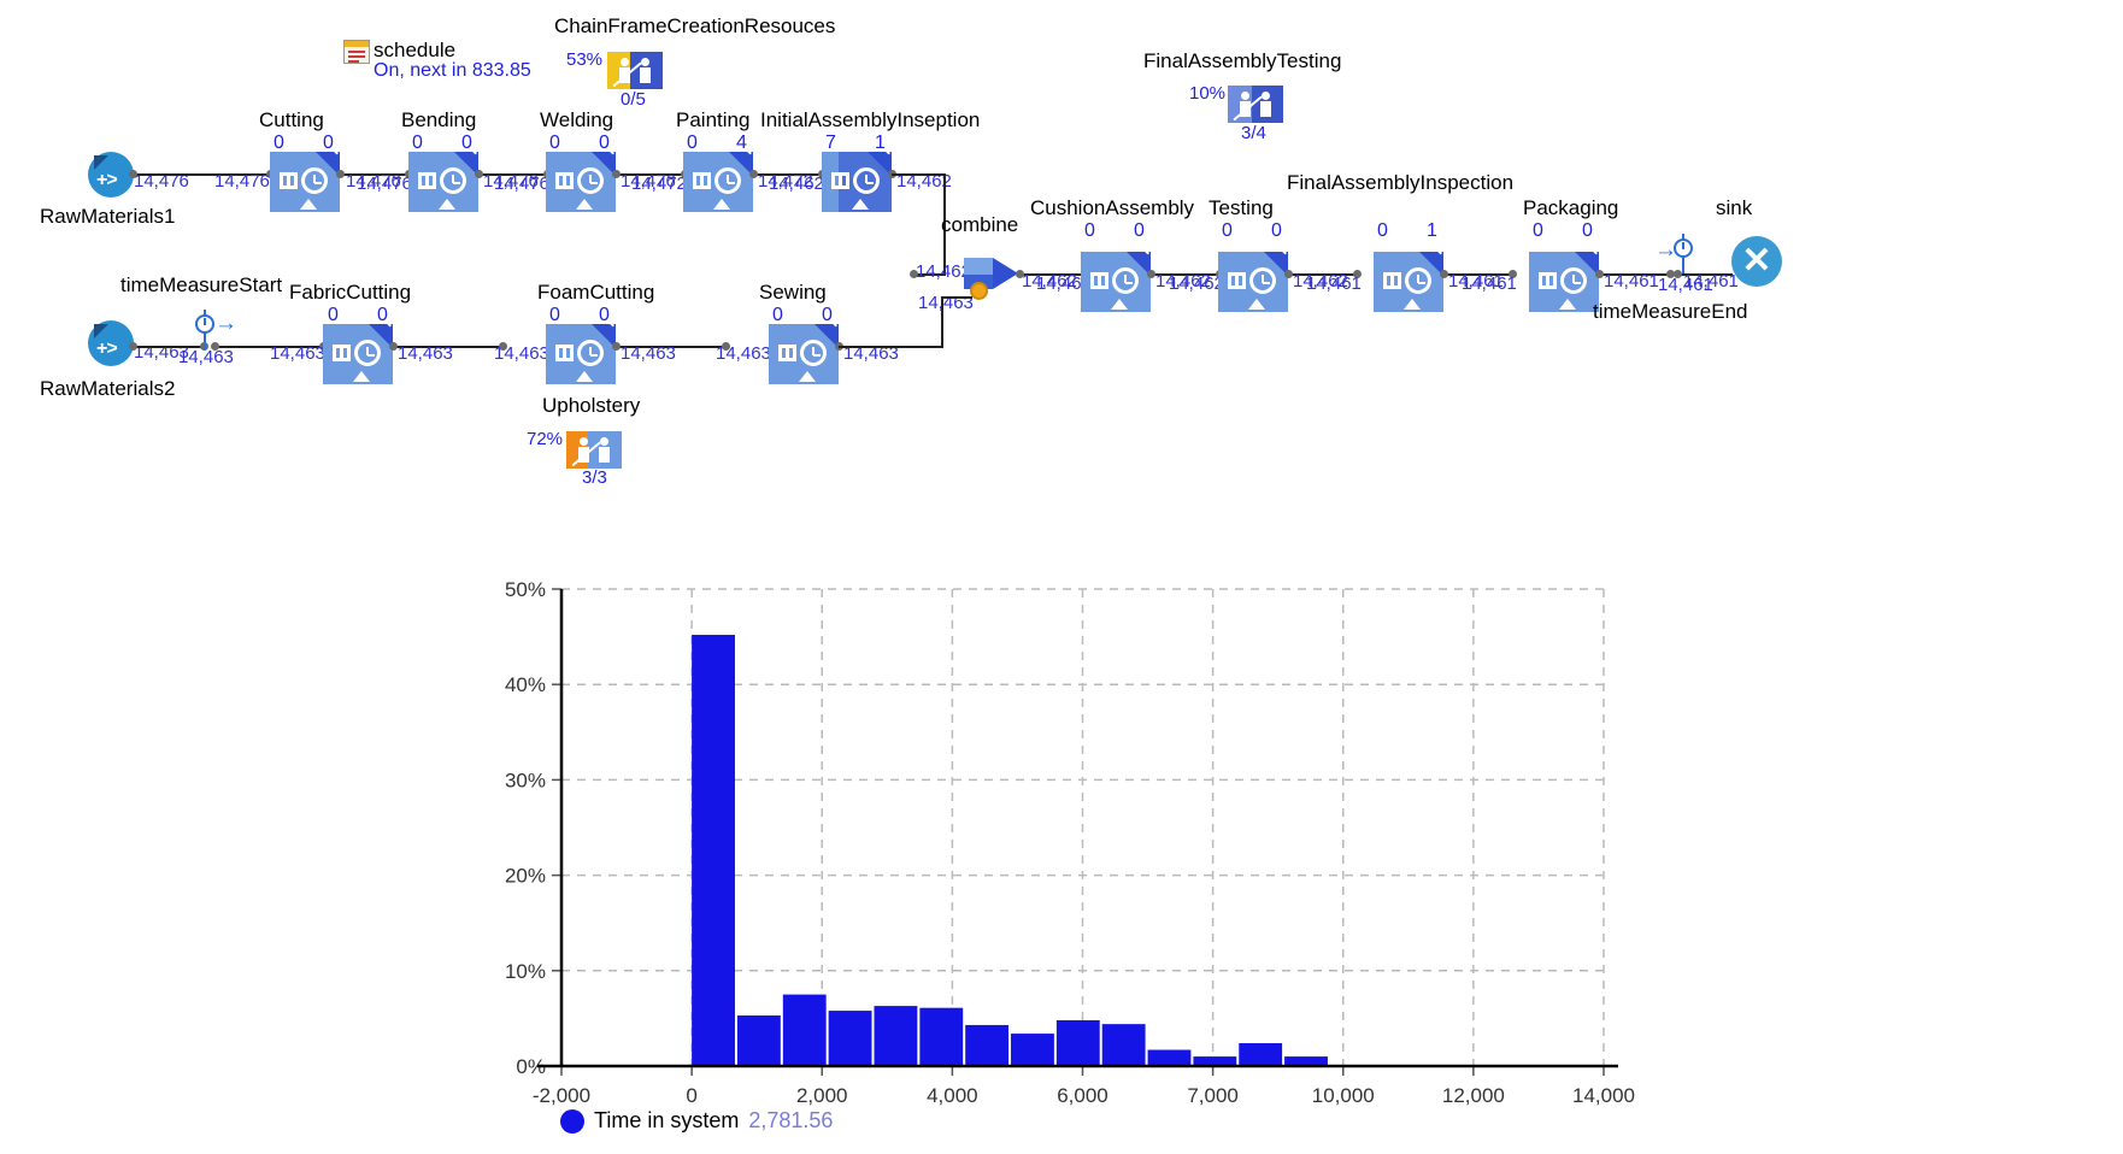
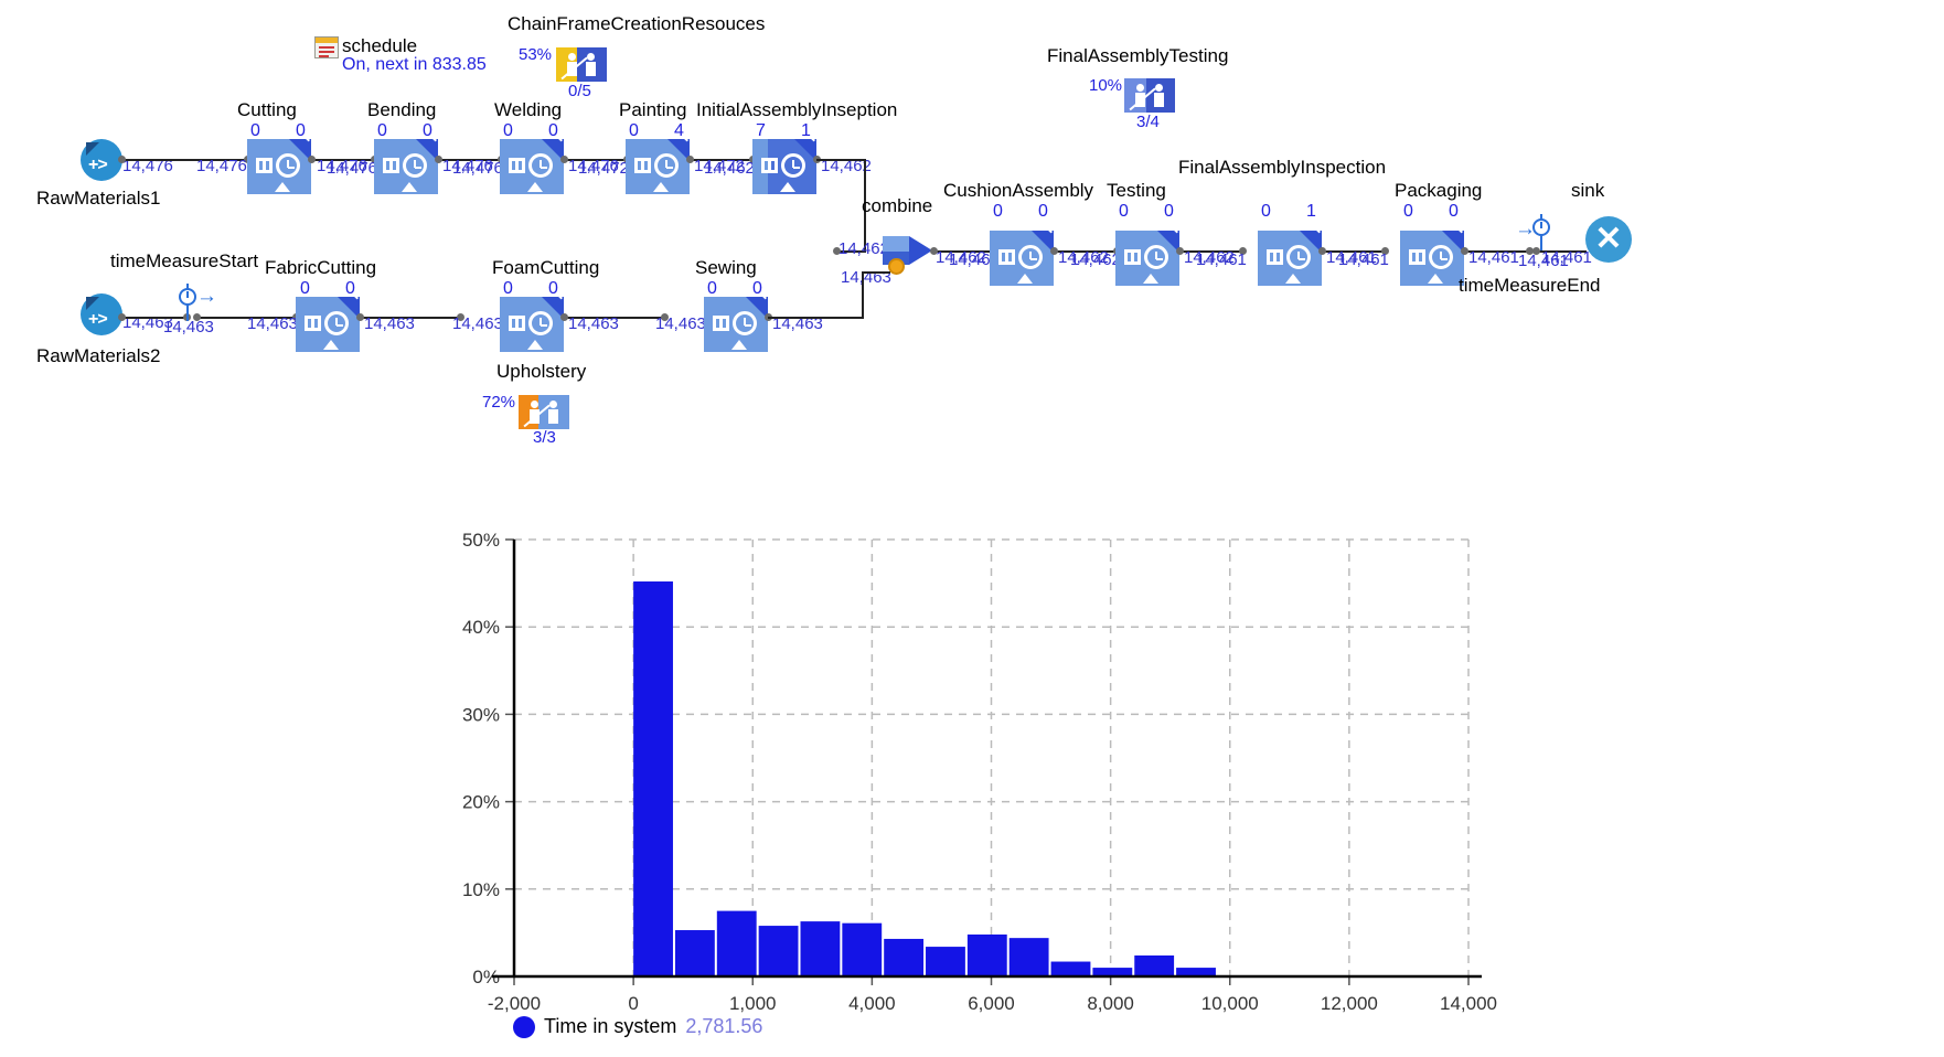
  schedule
  On, next in 833.85
  ChainFrameCreationResouces
  53%
  0/5
  FinalAssemblyTesting
  10%
  3/4
  +>
  RawMaterials1
  14,476
  14,476
  Cutting
  0
  0
  14,476
  14,476
  Bending
  0
  0
  14,476
  14,476
  Welding
  0
  0
  14,476
  14,472
  Painting
  0
  4
  14,472
  14,462
  InitialAssemblyInseption
  7
  1
  14,462
  combine
  14,46
  14463
  14,462
  14,46
  CushionAssembly
  0
  0
  14,462
  14,46
  Testing
  0
  0
  14,462
  14,461
  FinalAssemblyInspection
  0
  1
  14,461
  14,461
  Packaging
  0
  0
  14,461
  →
  14,461
  14,461
  timeMeasureEnd
  sink
  ✕
  +>
  RawMaterials2
  14,463
  timeMeasureStart
  →
  14,463
  14,463
  FabricCutting
  0
  0
  14,463
  14,463
  FoamCutting
  0
  0
  14,463
  14,463
  Sewing
  0
  0
  14,463
  Upholstery
  72%
  3/3
  0%
  10%
  20%
  30%
  40%
  50%
  -2,000
  0
- 2,000
+ 1,000
  4,000
  6,000
- 7,000
+ 8,000
  10,000
  12,000
  14,000
  Time in system
  2,781.56
